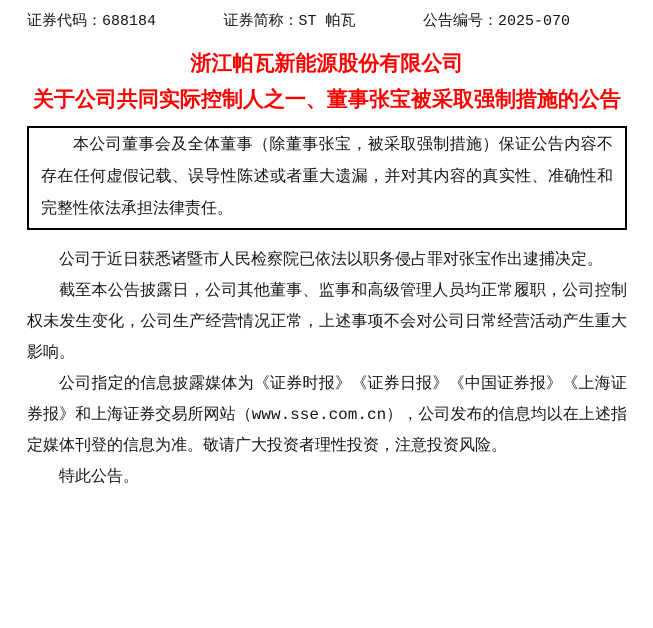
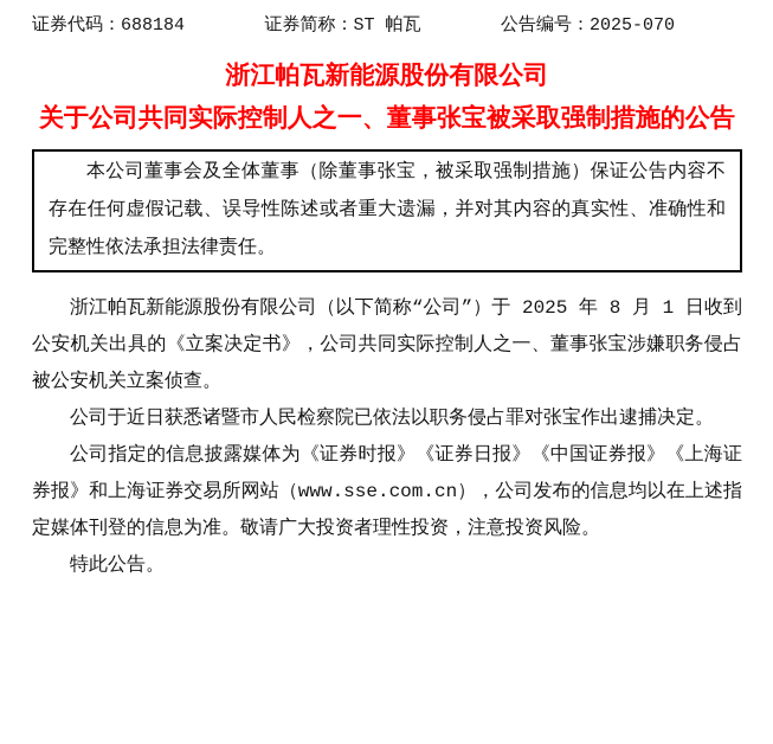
  证券代码：688184
  证券简称：ST 帕瓦
  公告编号：2025-070
  浙江帕瓦新能源股份有限公司
  关于公司共同实际控制人之一、董事张宝被采取强制措施的公告
  本公司董事会及全体董事（除董事张宝，被采取强制措施）保证公告内容不存在任何虚假记载、误导性陈述或者重大遗漏，并对其内容的真实性、准确性和完整性依法承担法律责任。
+ 浙江帕瓦新能源股份有限公司（以下简称“公司”）于 2025 年 8 月 1 日收到公安机关出具的《立案决定书》，公司共同实际控制人之一、董事张宝涉嫌职务侵占被公安机关立案侦查。
  公司于近日获悉诸暨市人民检察院已依法以职务侵占罪对张宝作出逮捕决定。
- 截至本公告披露日，公司其他董事、监事和高级管理人员均正常履职，公司控制权未发生变化，公司生产经营情况正常，上述事项不会对公司日常经营活动产生重大影响。
  公司指定的信息披露媒体为《证券时报》《证券日报》《中国证券报》《上海证券报》和上海证券交易所网站（www.sse.com.cn），公司发布的信息均以在上述指定媒体刊登的信息为准。敬请广大投资者理性投资，注意投资风险。
  特此公告。
